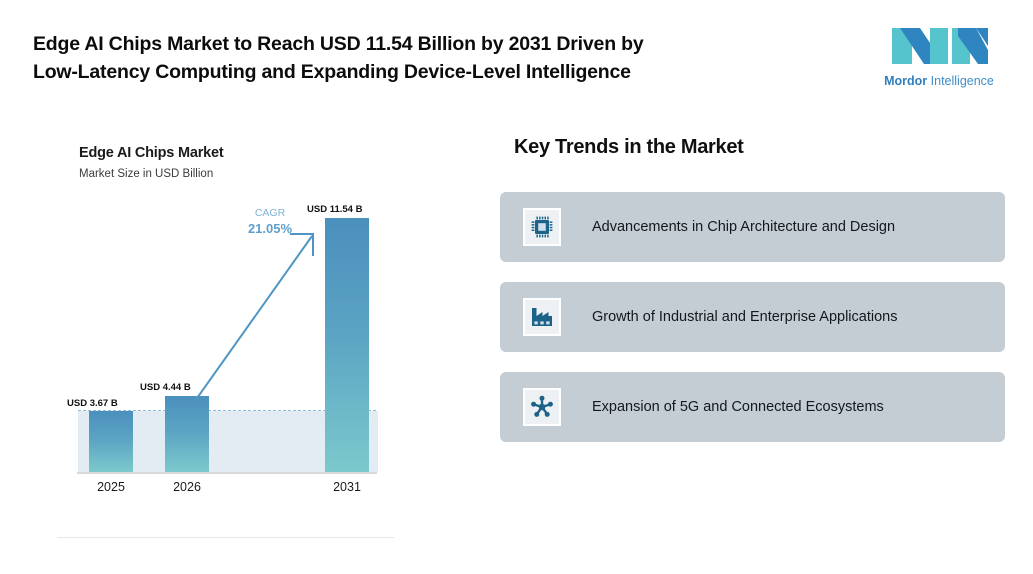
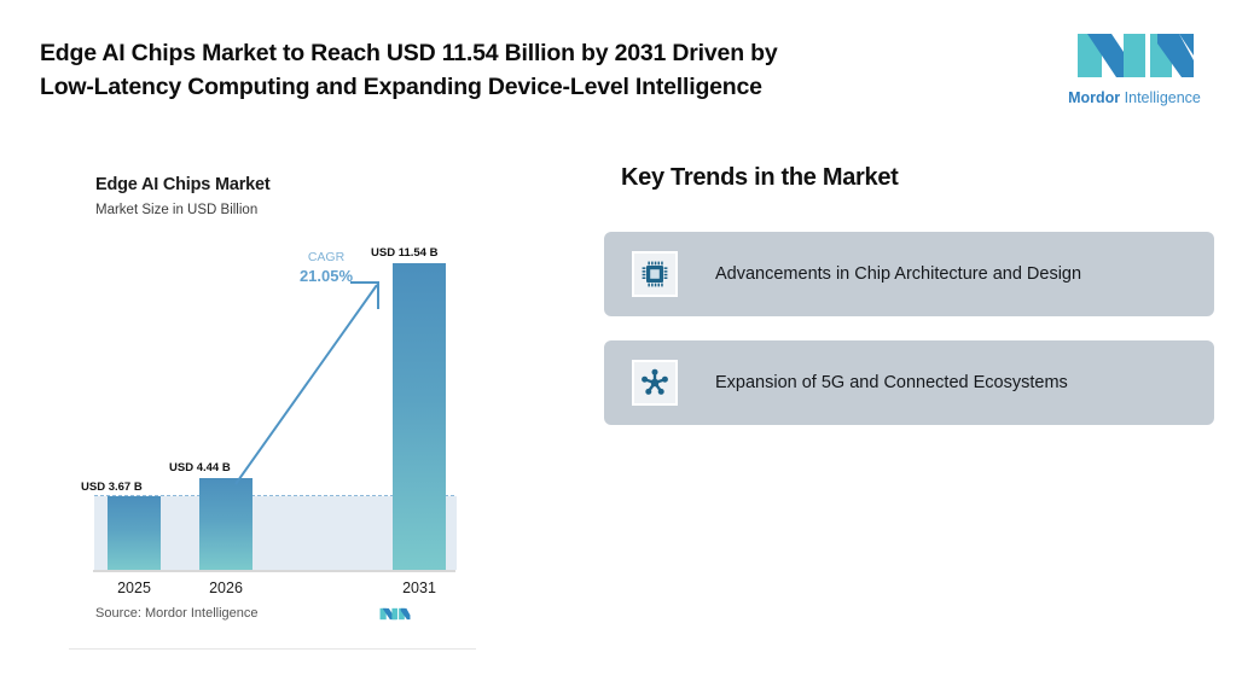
  Edge AI Chips Market to Reach USD 11.54 Billion by 2031 Driven by
  Low-Latency Computing and Expanding Device-Level Intelligence
  Mordor Intelligence
  Edge AI Chips Market
  Market Size in USD Billion
  USD 3.67 B
  USD 4.44 B
  USD 11.54 B
  2025
  2026
  2031
  CAGR
  21.05%
+ Source: Mordor Intelligence
  Key Trends in the Market
  Advancements in Chip Architecture and Design
- Growth of Industrial and Enterprise Applications
  Expansion of 5G and Connected Ecosystems
